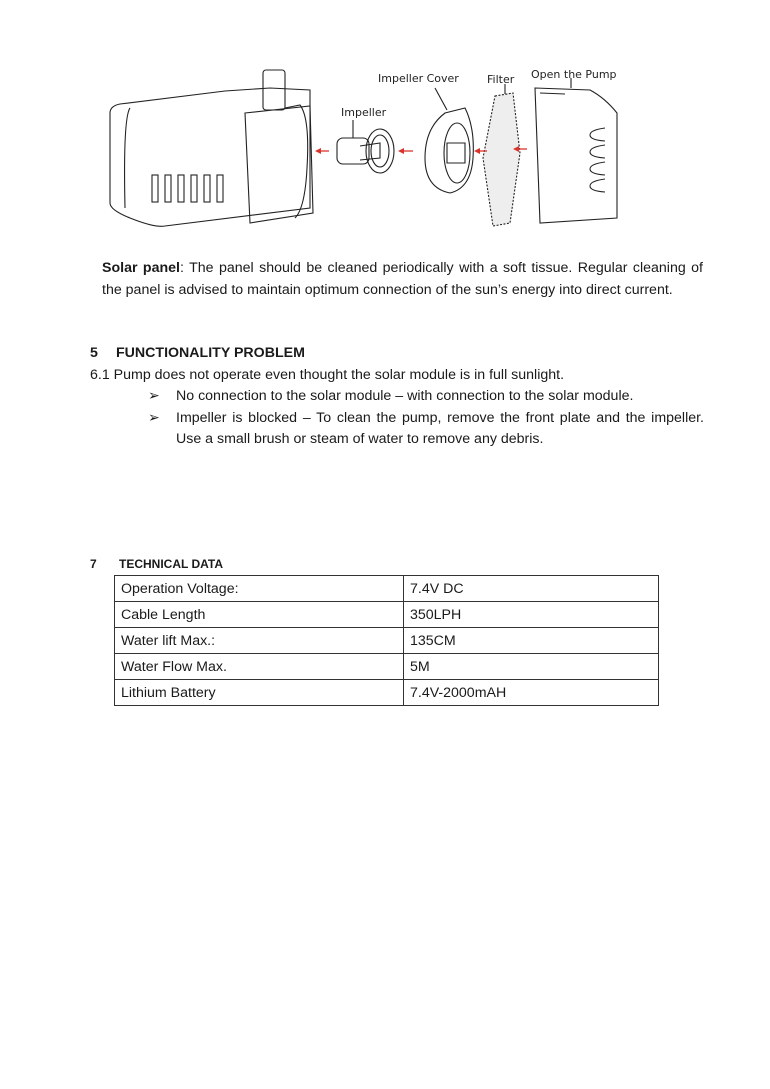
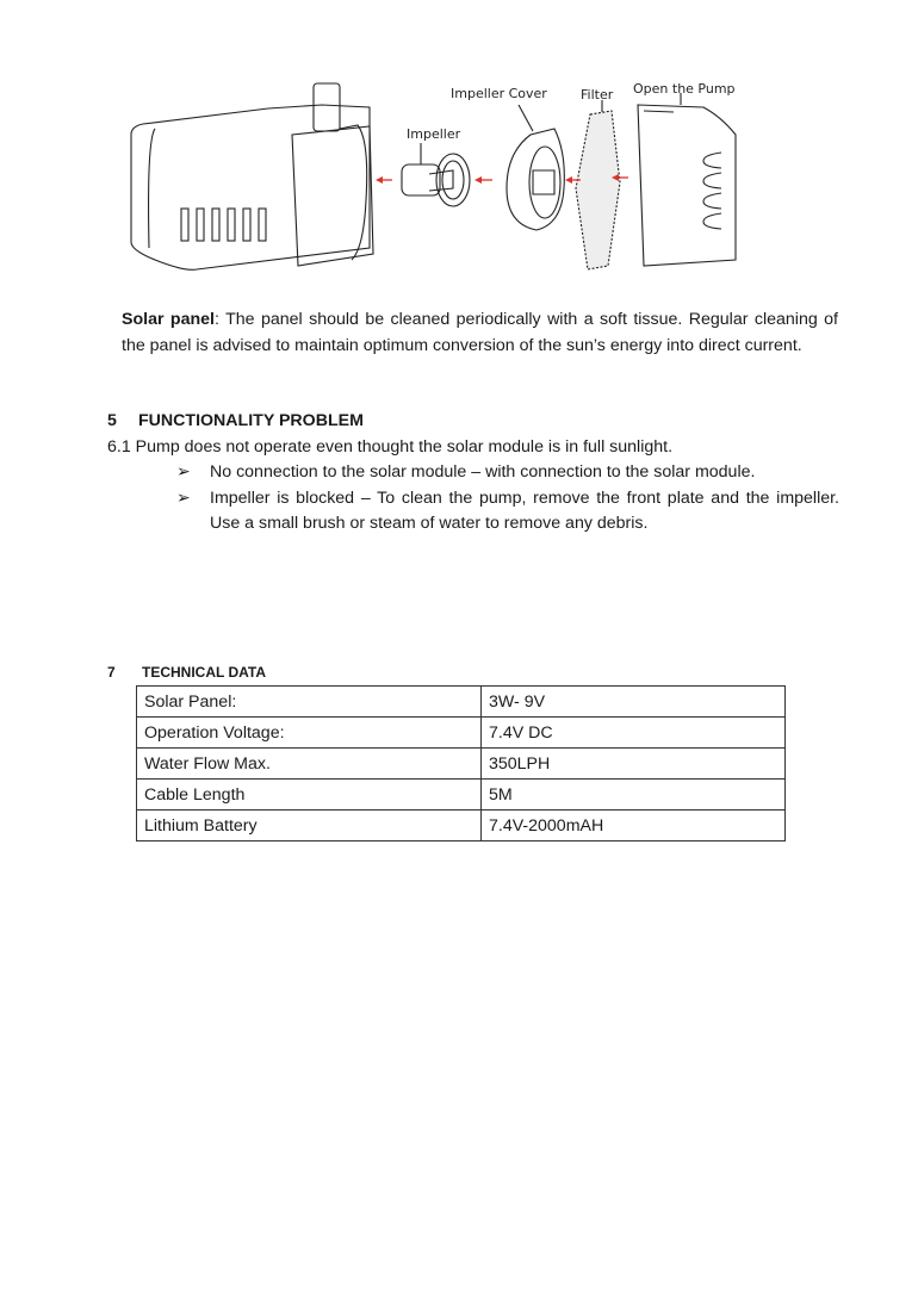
  Impeller Cover
  Filter
  Open the Pump
  Impeller
- Solar panel: The panel should be cleaned periodically with a soft tissue. Regular cleaning of the panel is advised to maintain optimum connection of the sun’s energy into direct current.
+ Solar panel: The panel should be cleaned periodically with a soft tissue. Regular cleaning of the panel is advised to maintain optimum conversion of the sun’s energy into direct current.
  5 FUNCTIONALITY PROBLEM
  6.1 Pump does not operate even thought the solar module is in full sunlight.
  ➢
  No connection to the solar module – with connection to the solar module.
  ➢
  Impeller is blocked – To clean the pump, remove the front plate and the impeller. Use a small brush or steam of water to remove any debris.
  7 TECHNICAL DATA
+ Solar Panel:	3W- 9V
  Operation Voltage:	7.4V DC
- Cable Length	350LPH
+ Water Flow Max.	350LPH
- Water lift Max.:	135CM
- Water Flow Max.	5M
+ Cable Length	5M
  Lithium Battery	7.4V-2000mAH
